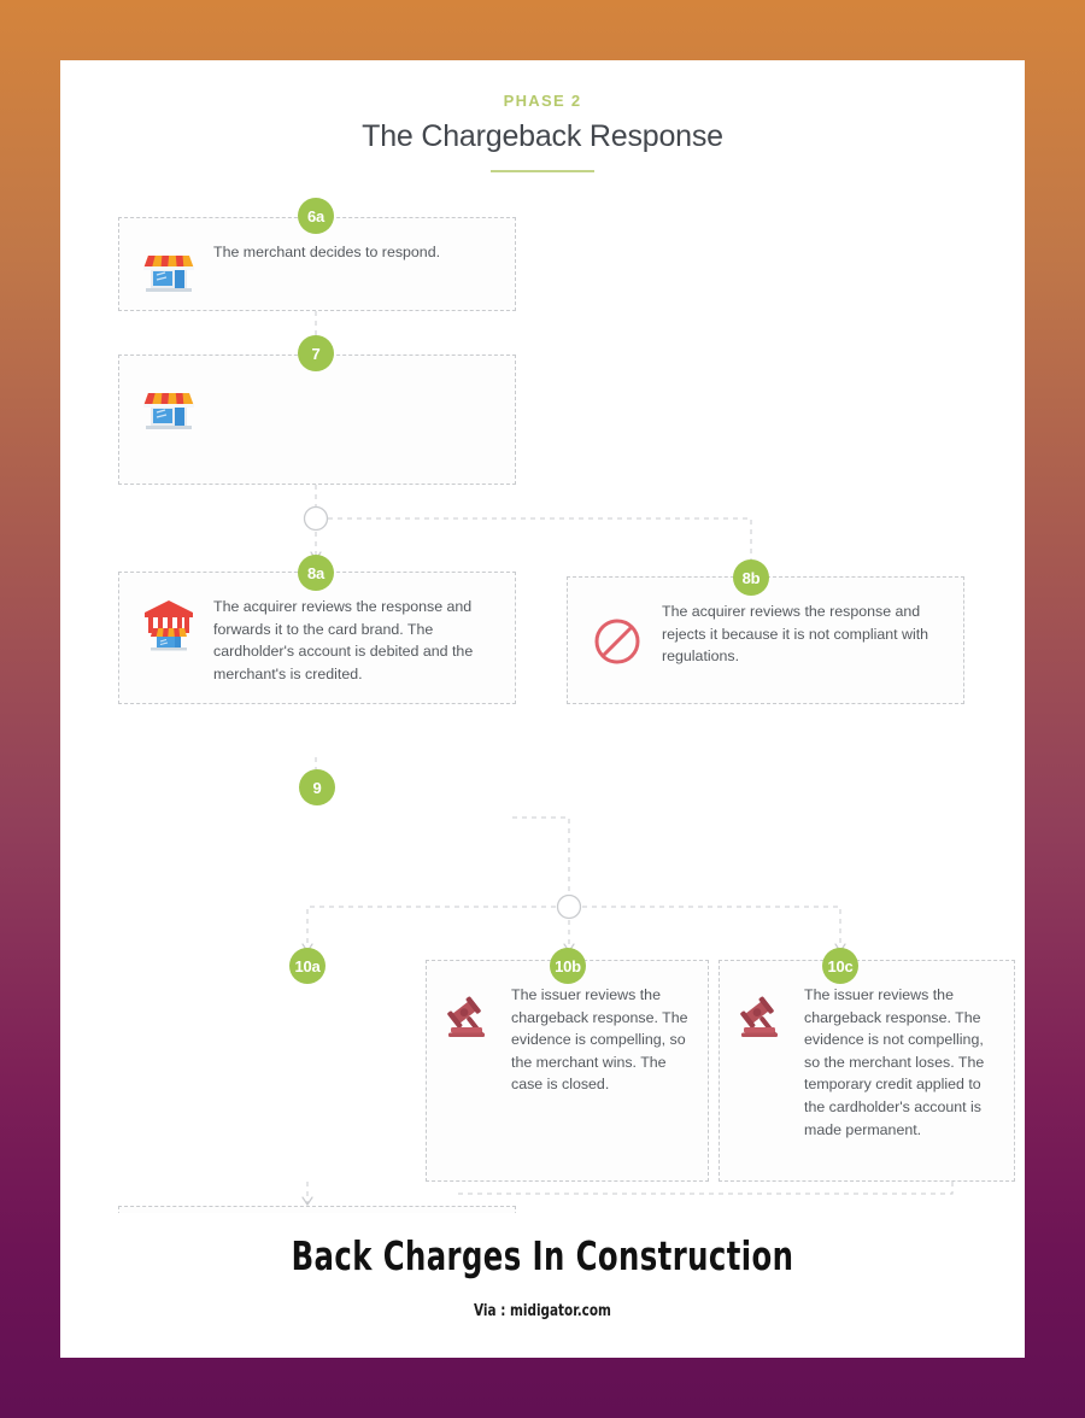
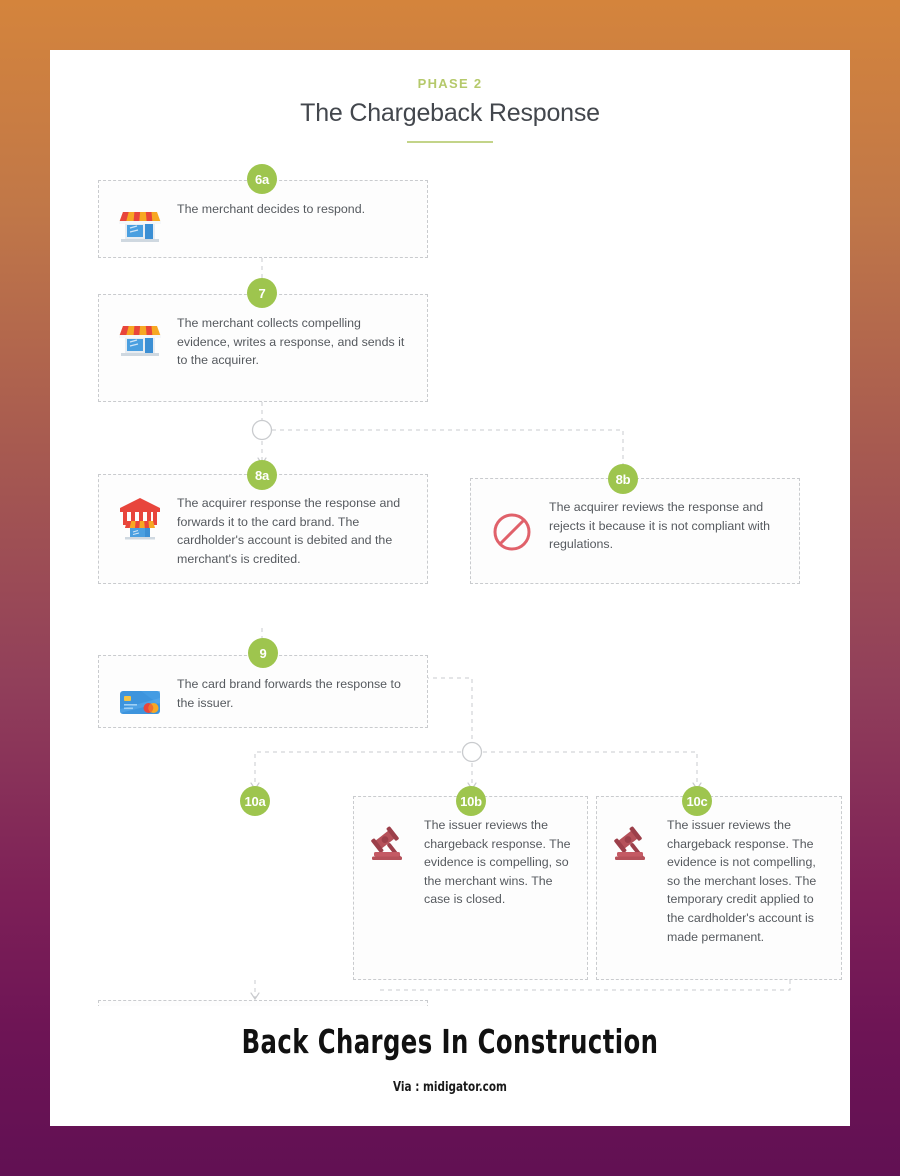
  PHASE 2
  The Chargeback Response
  The merchant decides to respond.
  6a
+ The merchant collects compelling evidence, writes a response, and sends it to the acquirer.
  7
- The acquirer reviews the response and forwards it to the card brand. The cardholder's account is debited and the merchant's is credited.
+ The acquirer response the response and forwards it to the card brand. The cardholder's account is debited and the merchant's is credited.
  8a
  The acquirer reviews the response and rejects it because it is not compliant with regulations.
  8b
+ The card brand forwards the response to the issuer.
  9
  10a
  The issuer reviews the chargeback response. The evidence is compelling, so the merchant wins. The case is closed.
  10b
  The issuer reviews the chargeback response. The evidence is not compelling, so the merchant loses. The temporary credit applied to the cardholder's account is made permanent.
  10c
  Back Charges In Construction
  Via : midigator.com
